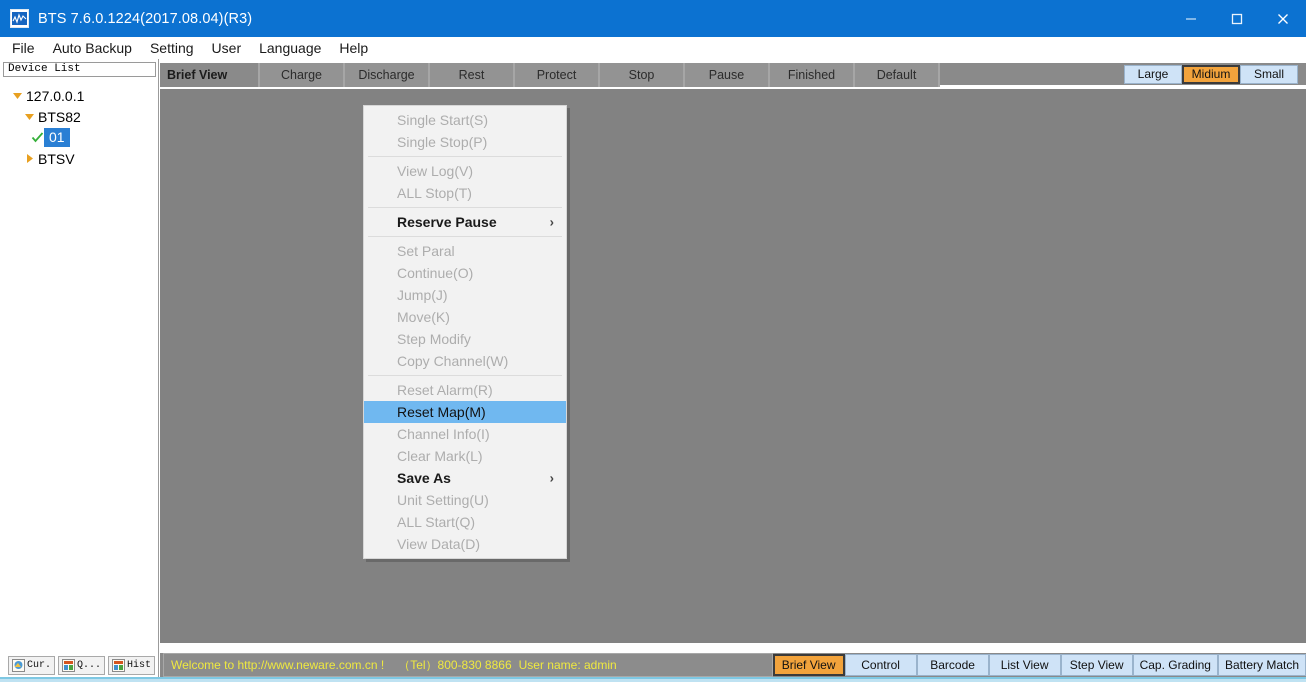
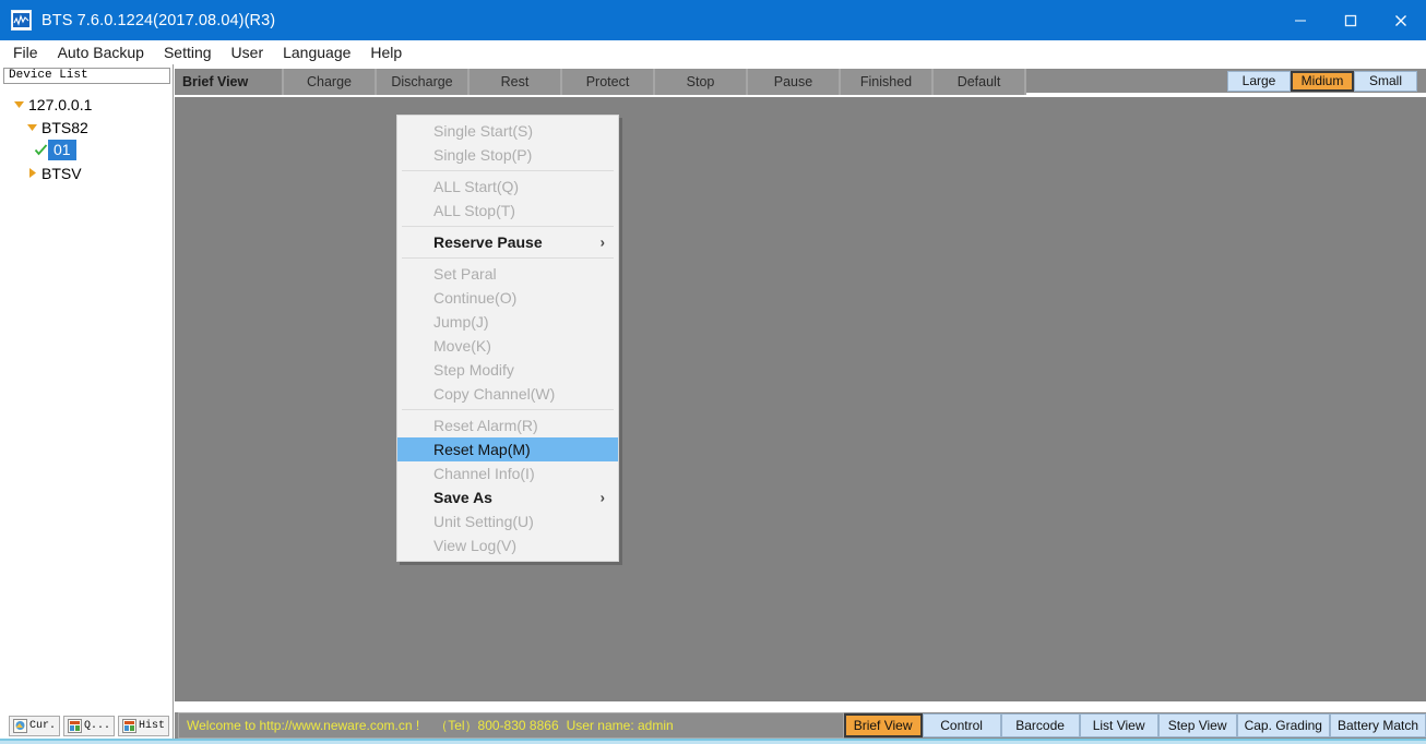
  BTS 7.6.0.1224(2017.08.04)(R3)
  File
  Auto Backup
  Setting
  User
  Language
  Help
  Device List
  127.0.0.1
  BTS82
  01
  BTSV
  Cur.
  Q...
  Hist
  Brief View
  Charge
  Discharge
  Rest
  Protect
  Stop
  Pause
  Finished
  Default
  Large
  Midium
  Small
  Single Start(S)
  Single Stop(P)
- View Log(V)
+ ALL Start(Q)
  ALL Stop(T)
  Reserve Pause
  ›
  Set Paral
  Continue(O)
  Jump(J)
  Move(K)
  Step Modify
  Copy Channel(W)
  Reset Alarm(R)
  Reset Map(M)
  Channel Info(I)
- Clear Mark(L)
  Save As
  ›
  Unit Setting(U)
- ALL Start(Q)
+ View Log(V)
- View Data(D)
  Welcome to http://www.neware.com.cn !
  （Tel）800-830 8866
  User name: admin
  Brief View
  Control
  Barcode
  List View
  Step View
  Cap. Grading
  Battery Match
